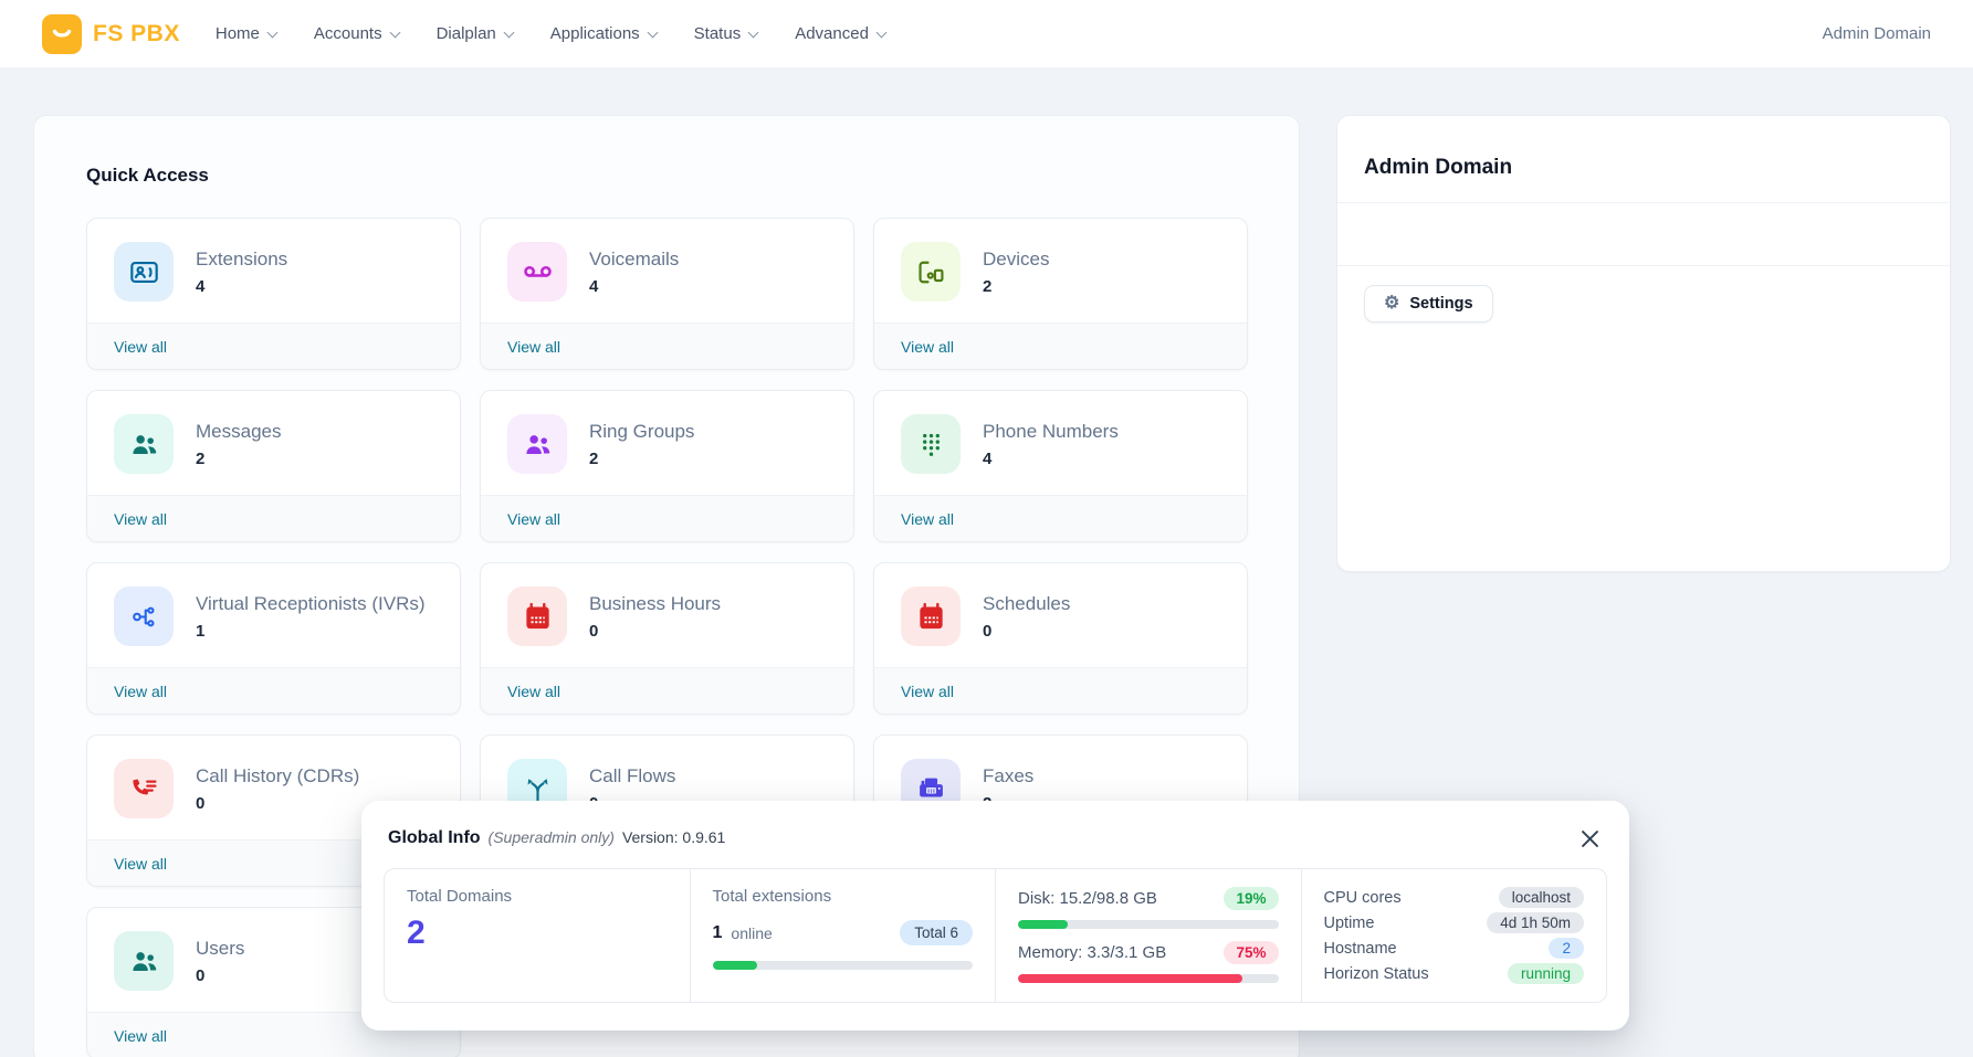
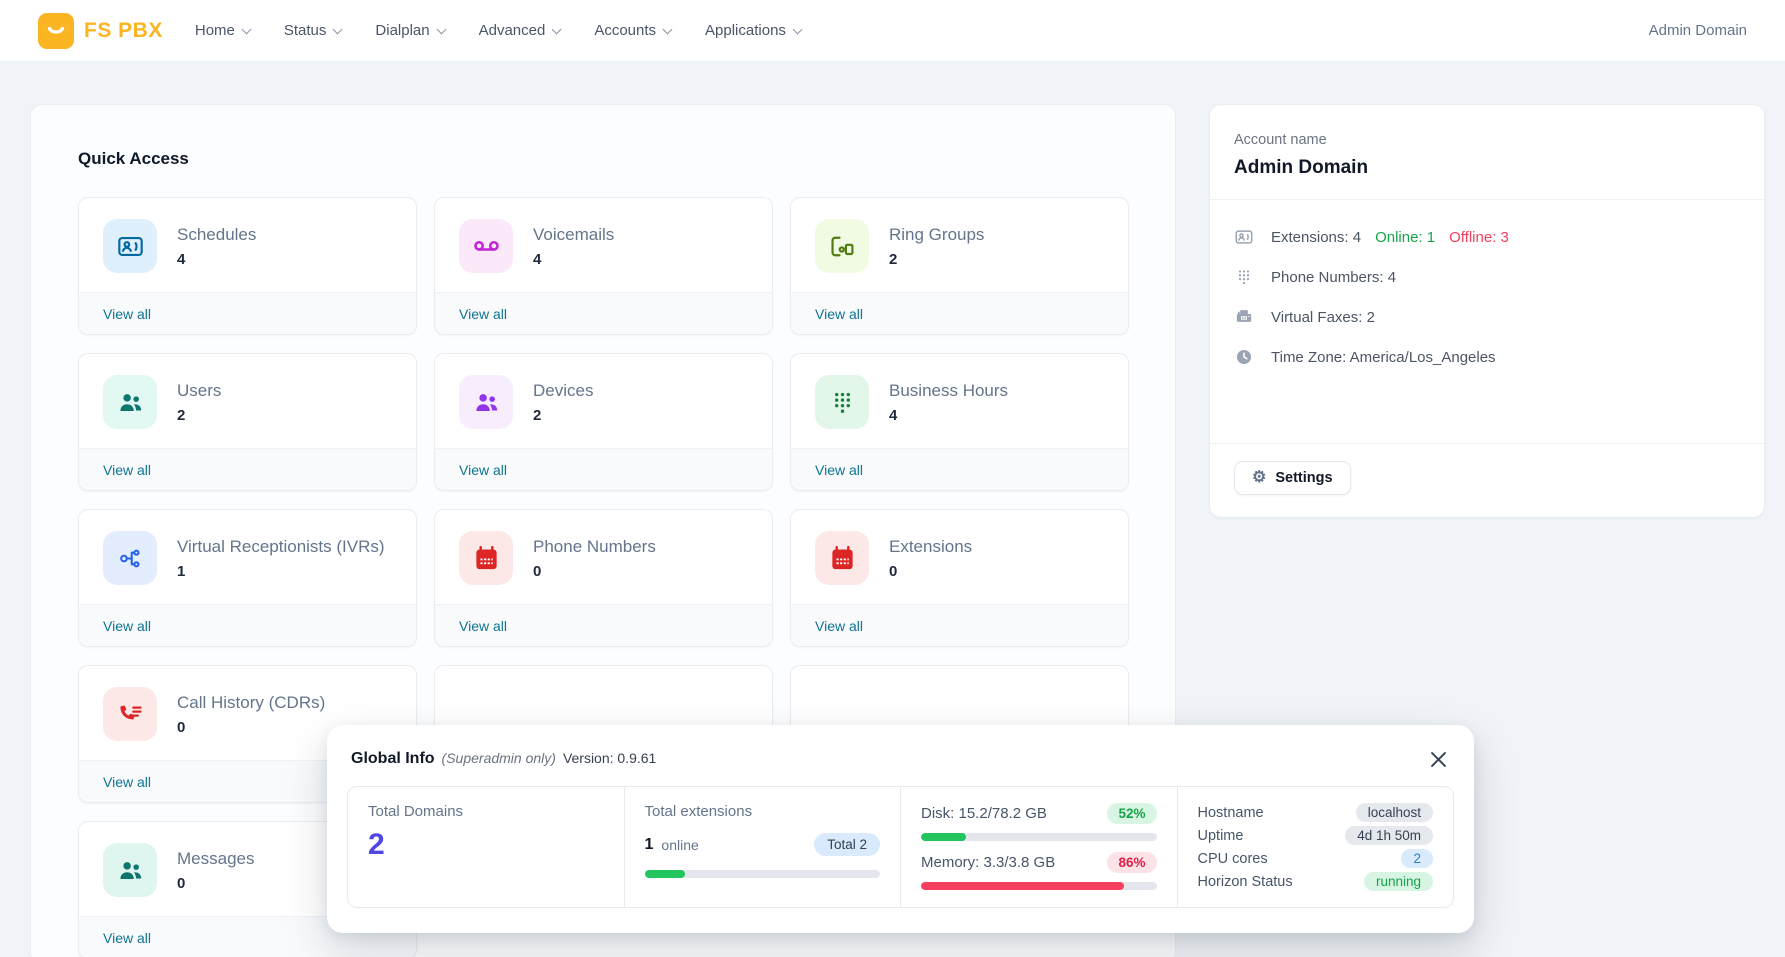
  FS PBX
  Home
- Accounts
+ Status
  Dialplan
- Applications
+ Advanced
- Status
+ Accounts
- Advanced
+ Applications
  Admin Domain
  Quick Access
- Extensions
+ Schedules
  4
  View all
  Voicemails
  4
  View all
- Devices
+ Ring Groups
  2
  View all
- Messages
+ Users
  2
  View all
- Ring Groups
+ Devices
  2
  View all
- Phone Numbers
+ Business Hours
  4
  View all
  Virtual Receptionists (IVRs)
  1
  View all
- Business Hours
+ Phone Numbers
  0
  View all
- Schedules
+ Extensions
  0
  View all
  Call History (CDRs)
  0
  View all
- Call Flows
- Faxes
- Users
+ Messages
  0
  View all
+ Account name
  Admin Domain
+ Extensions: 4
+ Online: 1
+ Offline: 3
+ Phone Numbers: 4
+ Virtual Faxes: 2
+ Time Zone: America/Los_Angeles
  ⚙
  Settings
  Global Info
  (Superadmin only)
  Version: 0.9.61
  Total Domains
  2
  Total extensions
  1
  online
- Total 6
+ Total 2
- Disk: 15.2/98.8 GB
+ Disk: 15.2/78.2 GB
- 19%
+ 52%
- Memory: 3.3/3.1 GB
+ Memory: 3.3/3.8 GB
- 75%
+ 86%
- CPU cores
+ Hostname
  localhost
  Uptime
  4d 1h 50m
- Hostname
+ CPU cores
  2
  Horizon Status
  running
